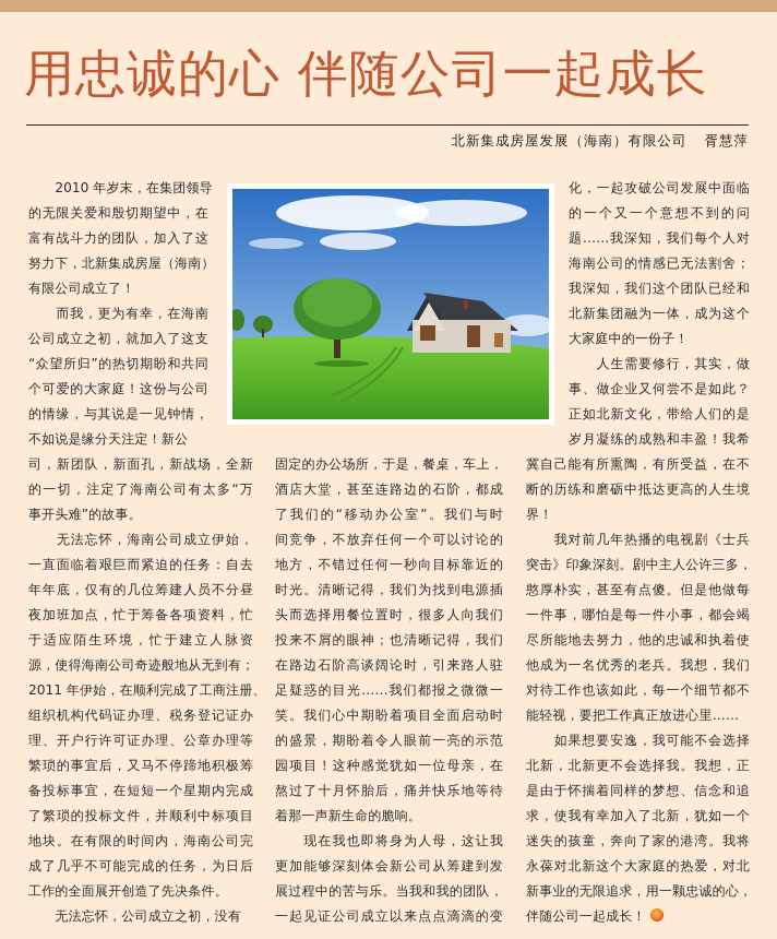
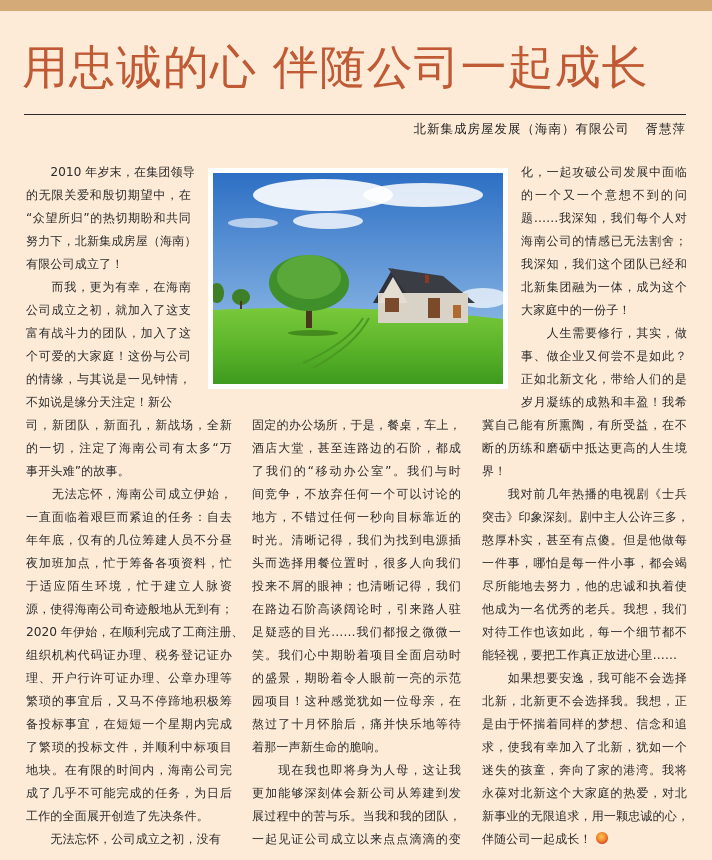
  用忠诚的心 伴随公司一起成长
  北新集成房屋发展（海南）有限公司 胥慧萍
  2010 年岁末，在集团领导
  的无限关爱和殷切期望中，在
- 富有战斗力的团队，加入了这
+ “众望所归”的热切期盼和共同
  努力下，北新集成房屋（海南）
  有限公司成立了！
  而我，更为有幸，在海南
  公司成立之初，就加入了这支
- “众望所归”的热切期盼和共同
+ 富有战斗力的团队，加入了这
  个可爱的大家庭！这份与公司
  的情缘，与其说是一见钟情，
  不如说是缘分天注定！新公
  司，新团队，新面孔，新战场，全新
  的一切，注定了海南公司有太多“万
  事开头难”的故事。
  无法忘怀，海南公司成立伊始，
  一直面临着艰巨而紧迫的任务：自去
  年年底，仅有的几位筹建人员不分昼
  夜加班加点，忙于筹备各项资料，忙
  于适应陌生环境，忙于建立人脉资
  源，使得海南公司奇迹般地从无到有；
- 2011 年伊始，在顺利完成了工商注册、
+ 2020 年伊始，在顺利完成了工商注册、
  组织机构代码证办理、税务登记证办
  理、开户行许可证办理、公章办理等
  繁琐的事宜后，又马不停蹄地积极筹
  备投标事宜，在短短一个星期内完成
  了繁琐的投标文件，并顺利中标项目
  地块。在有限的时间内，海南公司完
  成了几乎不可能完成的任务，为日后
  工作的全面展开创造了先决条件。
  无法忘怀，公司成立之初，没有
  固定的办公场所，于是，餐桌，车上，
  酒店大堂，甚至连路边的石阶，都成
  了我们的“移动办公室”。我们与时
  间竞争，不放弃任何一个可以讨论的
  地方，不错过任何一秒向目标靠近的
  时光。清晰记得，我们为找到电源插
  头而选择用餐位置时，很多人向我们
  投来不屑的眼神；也清晰记得，我们
  在路边石阶高谈阔论时，引来路人驻
  足疑惑的目光……我们都报之微微一
  笑。我们心中期盼着项目全面启动时
  的盛景，期盼着令人眼前一亮的示范
  园项目！这种感觉犹如一位母亲，在
  熬过了十月怀胎后，痛并快乐地等待
  着那一声新生命的脆响。
  现在我也即将身为人母，这让我
  更加能够深刻体会新公司从筹建到发
  展过程中的苦与乐。当我和我的团队，
  一起见证公司成立以来点点滴滴的变
  化，一起攻破公司发展中面临
  的一个又一个意想不到的问
  题……我深知，我们每个人对
  海南公司的情感已无法割舍；
  我深知，我们这个团队已经和
  北新集团融为一体，成为这个
  大家庭中的一份子！
  人生需要修行，其实，做
  事、做企业又何尝不是如此？
  正如北新文化，带给人们的是
  岁月凝练的成熟和丰盈！我希
  冀自己能有所熏陶，有所受益，在不
  断的历练和磨砺中抵达更高的人生境
  界！
  我对前几年热播的电视剧《士兵
  突击》印象深刻。剧中主人公许三多，
  憨厚朴实，甚至有点傻。但是他做每
  一件事，哪怕是每一件小事，都会竭
  尽所能地去努力，他的忠诚和执着使
  他成为一名优秀的老兵。我想，我们
  对待工作也该如此，每一个细节都不
  能轻视，要把工作真正放进心里……
  如果想要安逸，我可能不会选择
  北新，北新更不会选择我。我想，正
  是由于怀揣着同样的梦想、信念和追
  求，使我有幸加入了北新，犹如一个
  迷失的孩童，奔向了家的港湾。我将
  永葆对北新这个大家庭的热爱，对北
  新事业的无限追求，用一颗忠诚的心，
  伴随公司一起成长！
